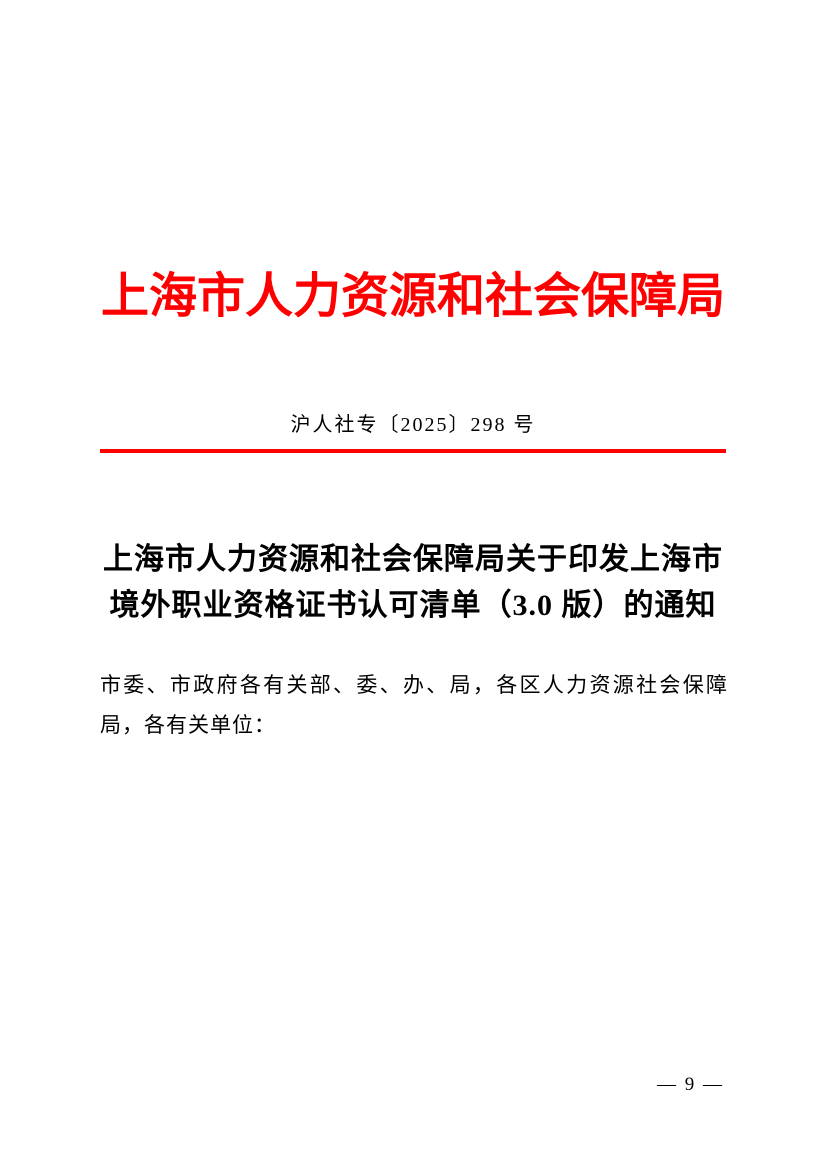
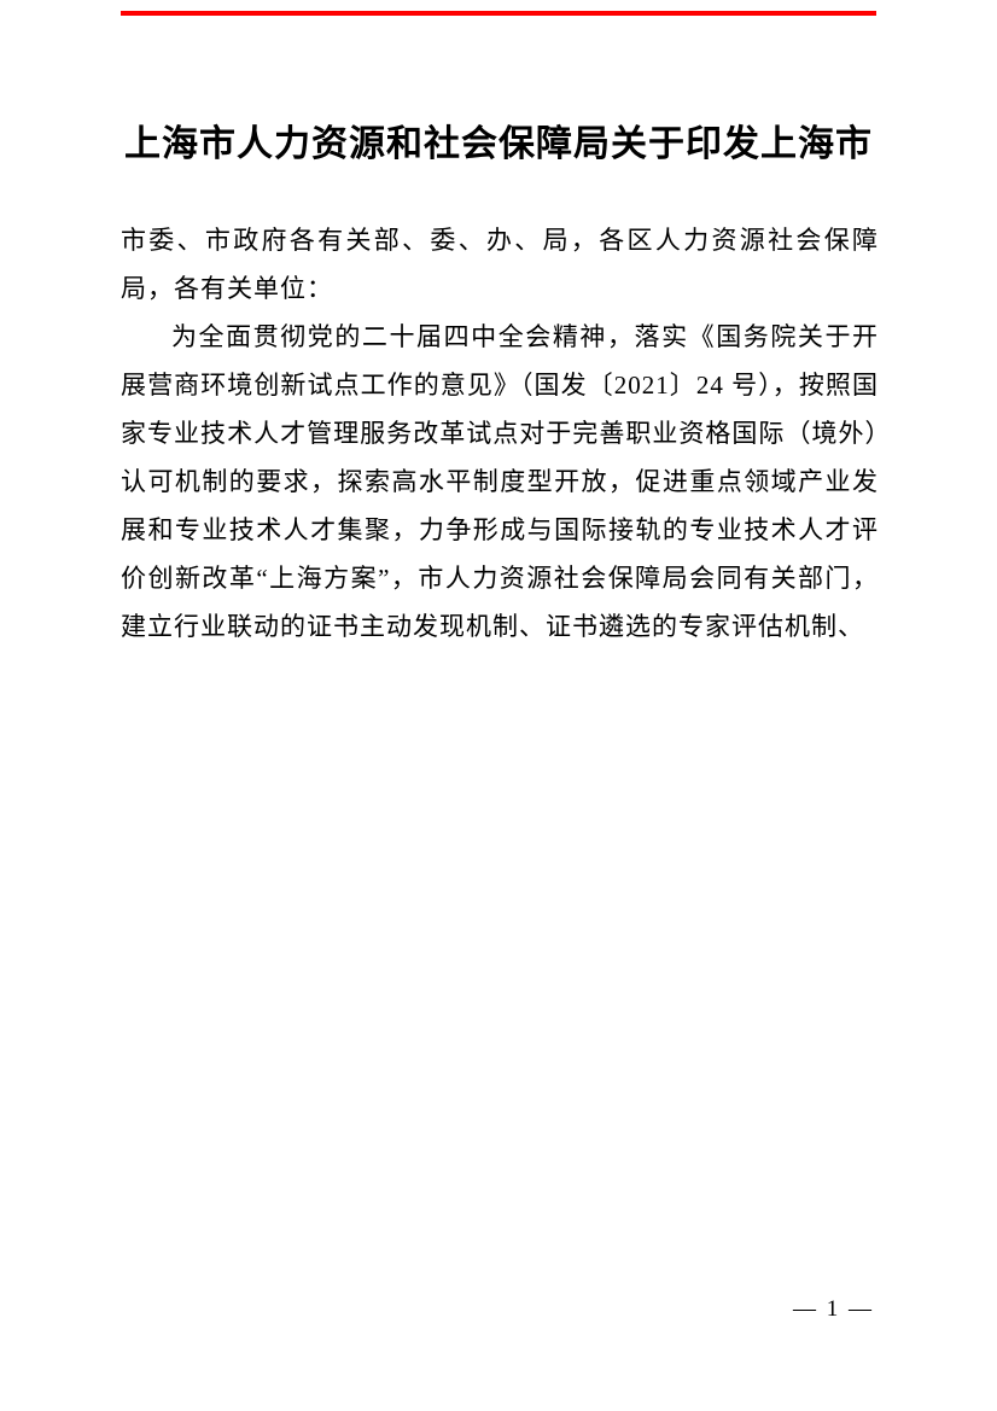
- 上海市人力资源和社会保障局
- 沪人社专〔2025〕298 号
  上海市人力资源和社会保障局关于印发上海市
- 境外职业资格证书认可清单（3.0 版）的通知
  市委、市政府各有关部、委、办、局，各区人力资源社会保障局，各有关单位：
+ 为全面贯彻党的二十届四中全会精神，落实《国务院关于开展营商环境创新试点工作的意见》（国发〔2021〕24 号），按照国家专业技术人才管理服务改革试点对于完善职业资格国际（境外）认可机制的要求，探索高水平制度型开放，促进重点领域产业发展和专业技术人才集聚，力争形成与国际接轨的专业技术人才评价创新改革“上海方案”，市人力资源社会保障局会同有关部门，建立行业联动的证书主动发现机制、证书遴选的专家评估机制、
- — 9 —
+ — 1 —
